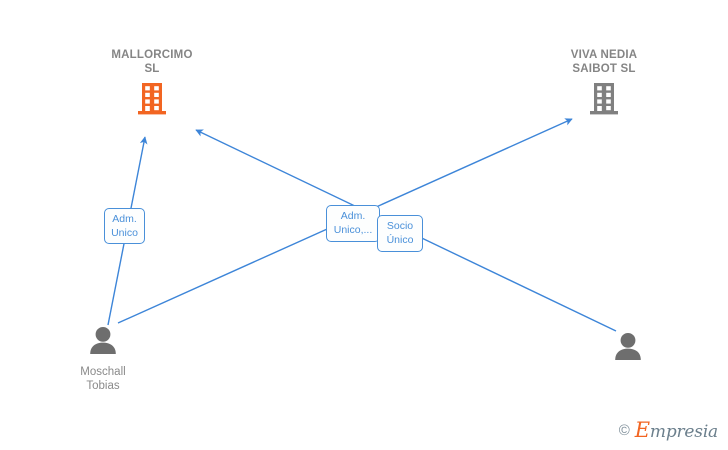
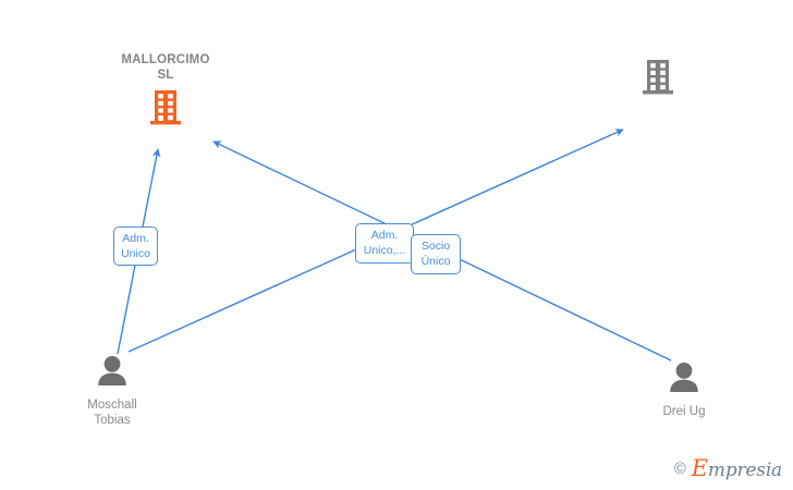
  MALLORCIMO
  SL
- VIVA NEDIA
- SAIBOT SL
  Adm.
  Unico
  Adm.
  Unico,...
  Socio
  Único
  Moschall
  Tobias
+ Drei Ug
  ©
  Empresia
